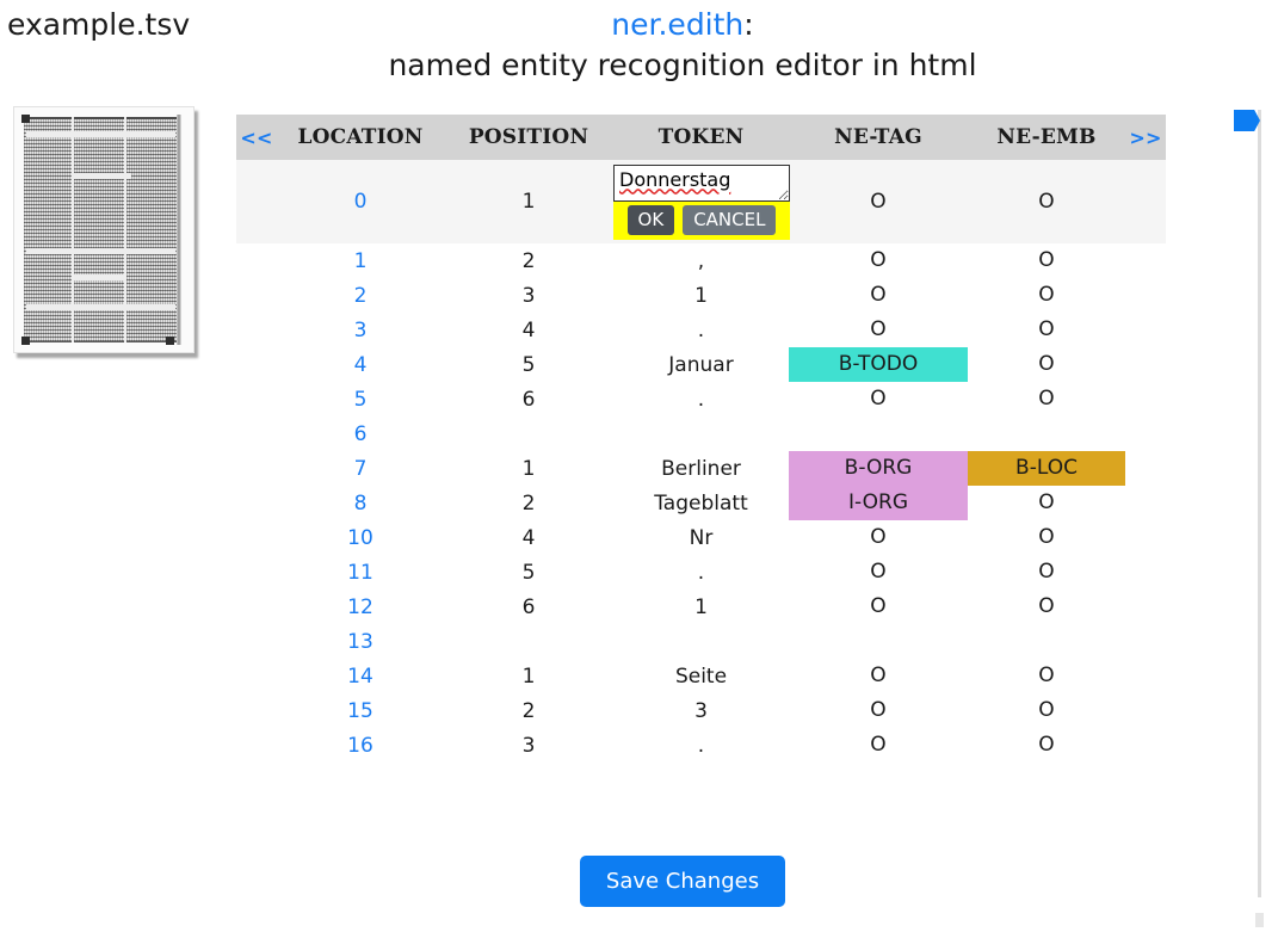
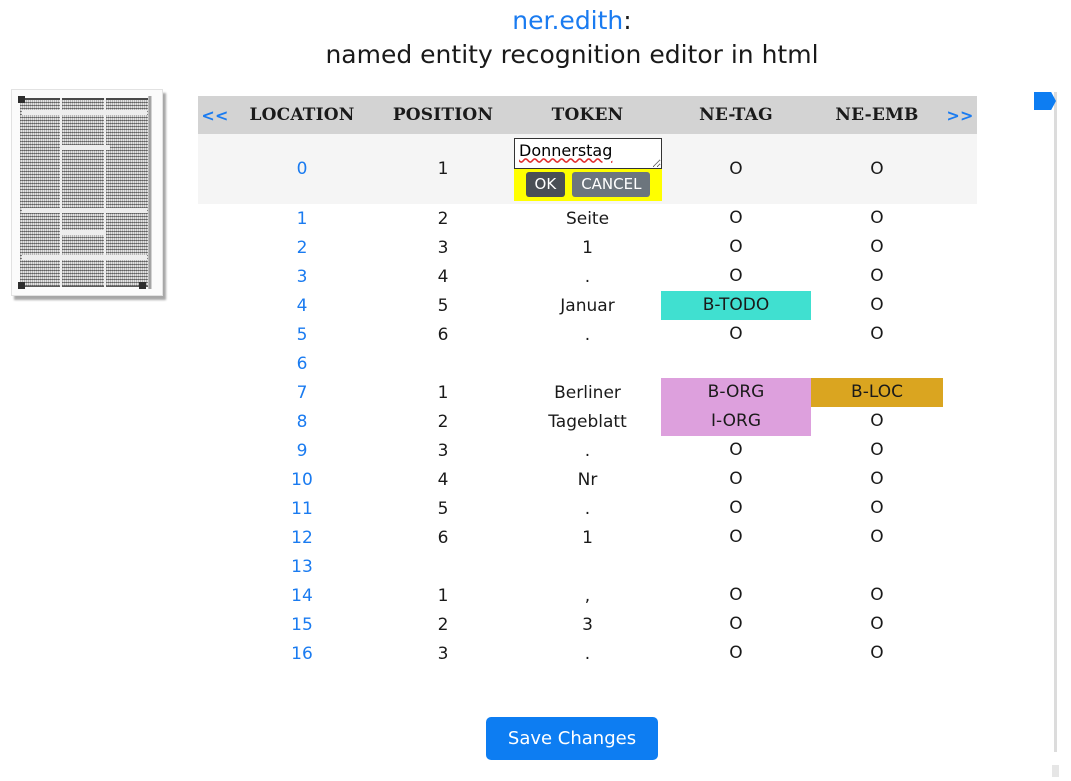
- example.tsv
  ner.edith:
  named entity recognition editor in html
  <<	LOCATION	POSITION	TOKEN	NE-TAG	NE-EMB	>>
  	0	1	Donnerstag OK CANCEL	O	O
- 	1	2	,	O	O
+ 	1	2	Seite	O	O
  	2	3	1	O	O
  	3	4	.	O	O
  	4	5	Januar	B-TODO	O
  	5	6	.	O	O
  	6
  	7	1	Berliner	B-ORG	B-LOC
  	8	2	Tageblatt	I-ORG	O
+ 	9	3	.	O	O
  	10	4	Nr	O	O
  	11	5	.	O	O
  	12	6	1	O	O
  	13
- 	14	1	Seite	O	O
+ 	14	1	,	O	O
  	15	2	3	O	O
  	16	3	.	O	O
  Save Changes
